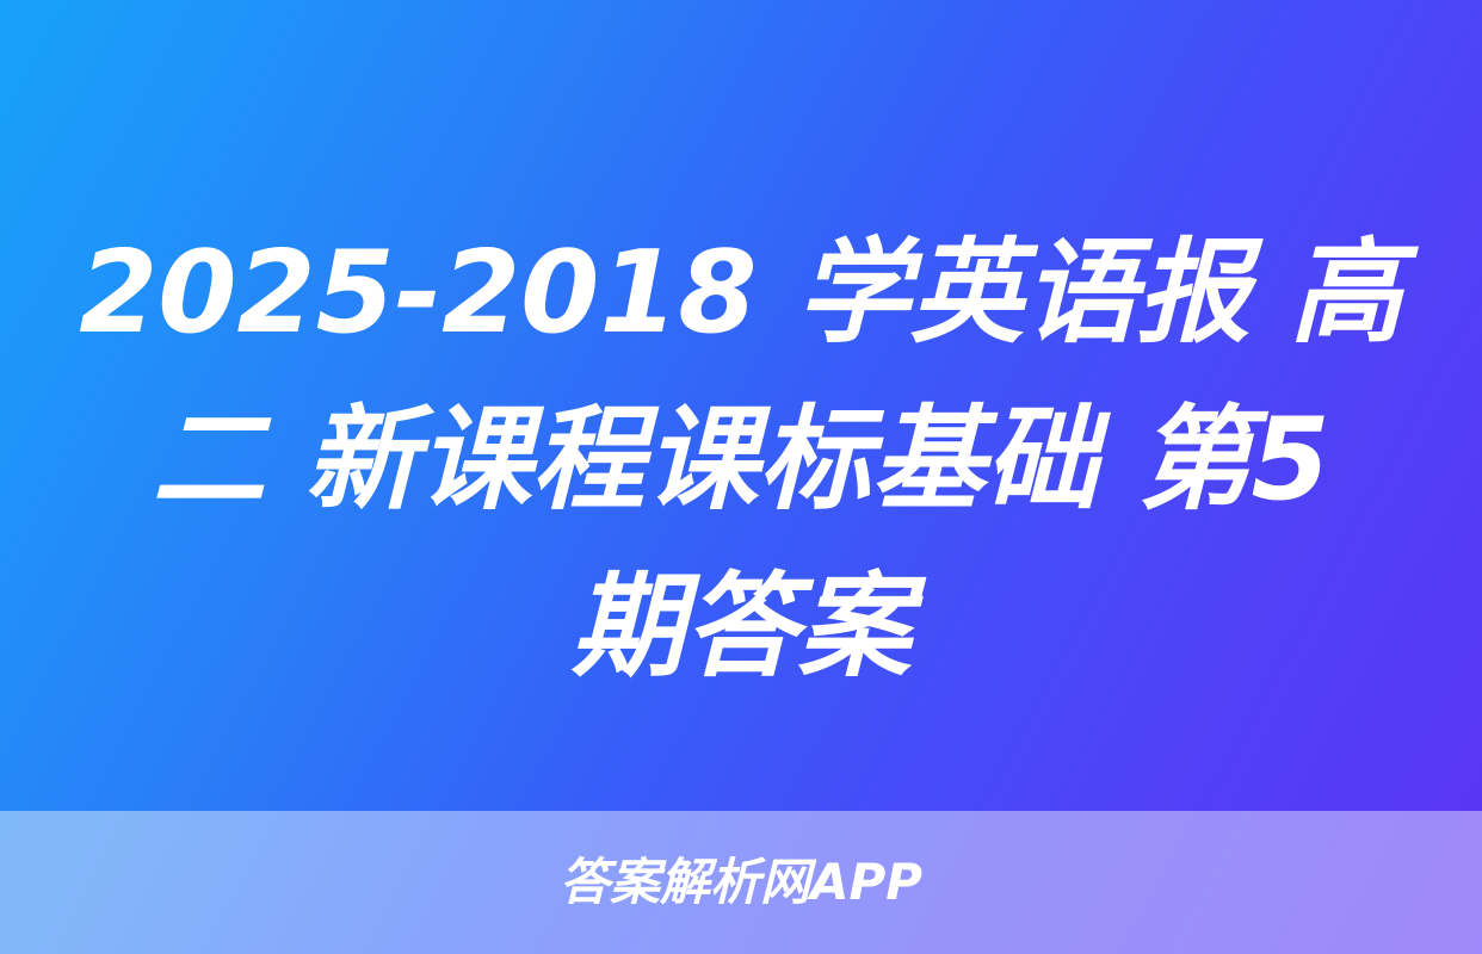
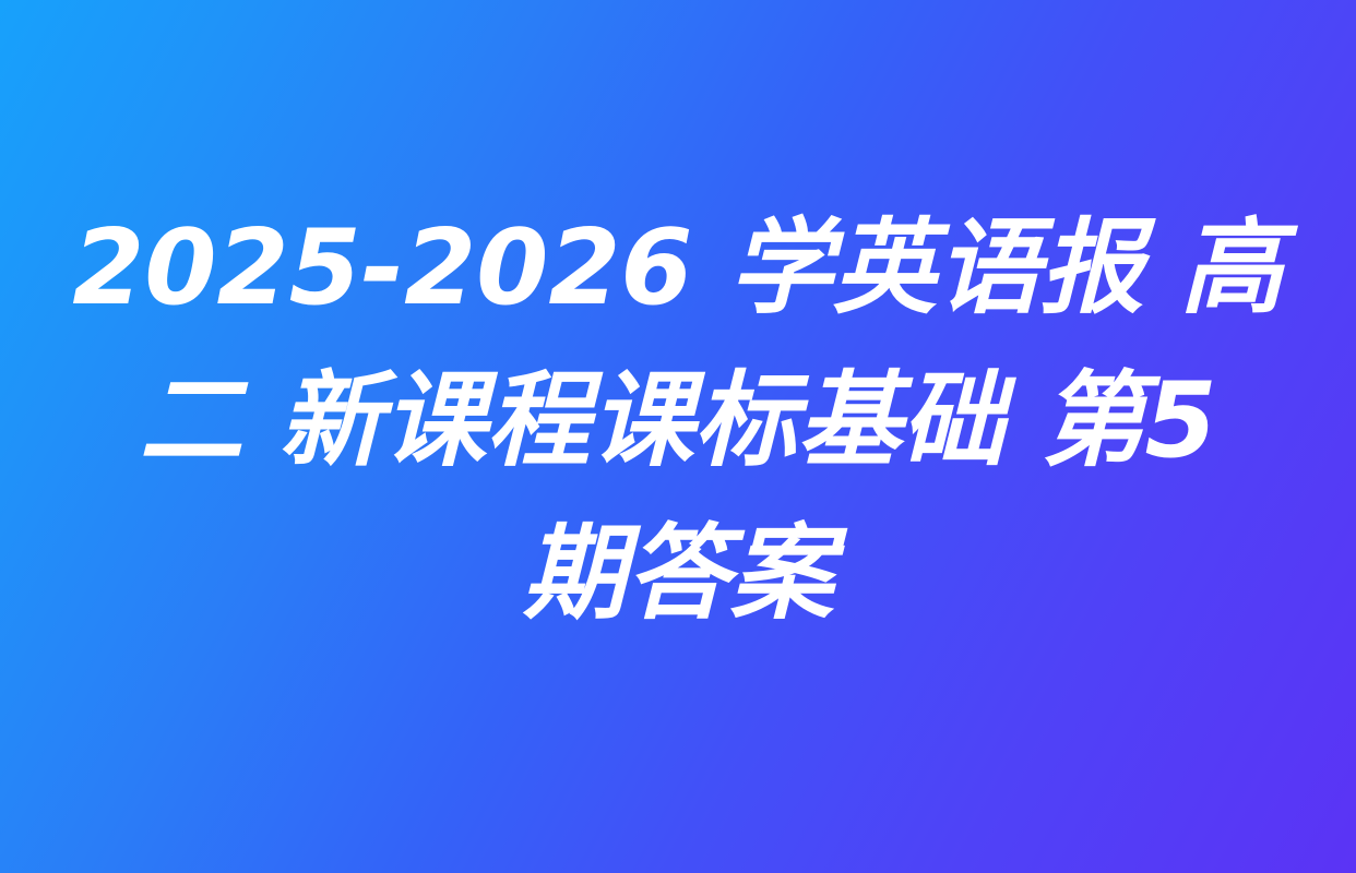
- 2025-2018 学英语报 高
+ 2025-2026 学英语报 高
  二 新课程课标基础 第5
  期答案
- 答案解析网APP
